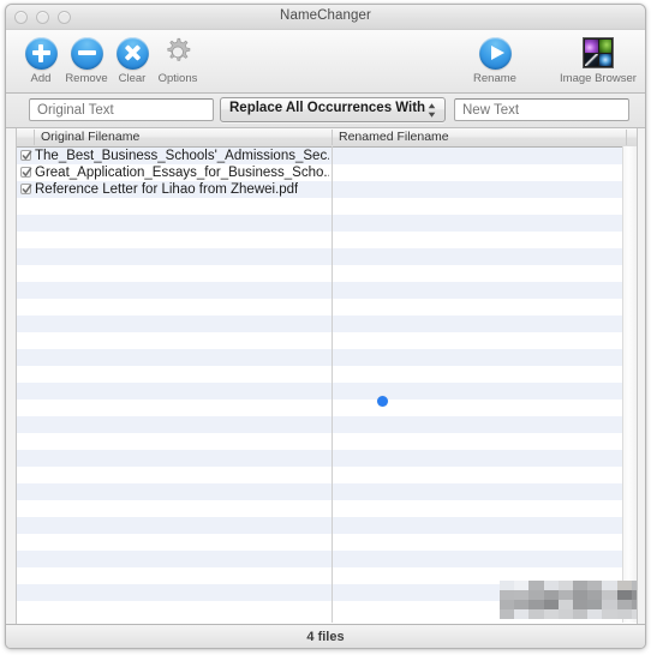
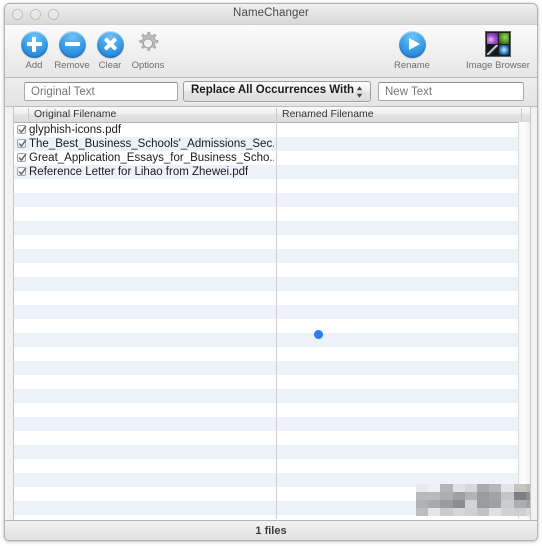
  NameChanger
  Add
  Remove
  Clear
  Options
  Rename
  Image Browser
  Original Text
  Replace All Occurrences With
  New Text
  Original Filename
  Renamed Filename
+ glyphish-icons.pdf
  The_Best_Business_Schools'_Admissions_Sec.
  Great_Application_Essays_for_Business_Scho.
  Reference Letter for Lihao from Zhewei.pdf
- 4 files
+ 1 files
